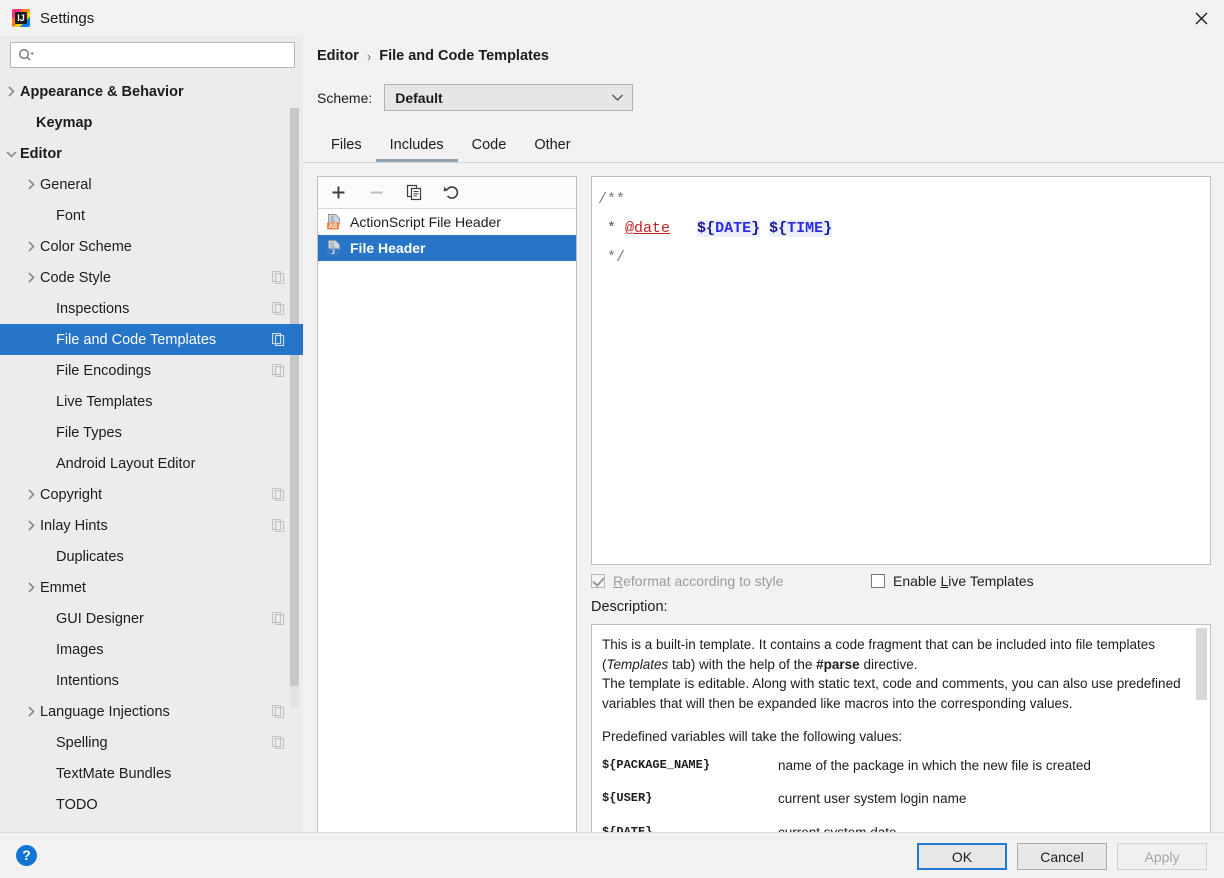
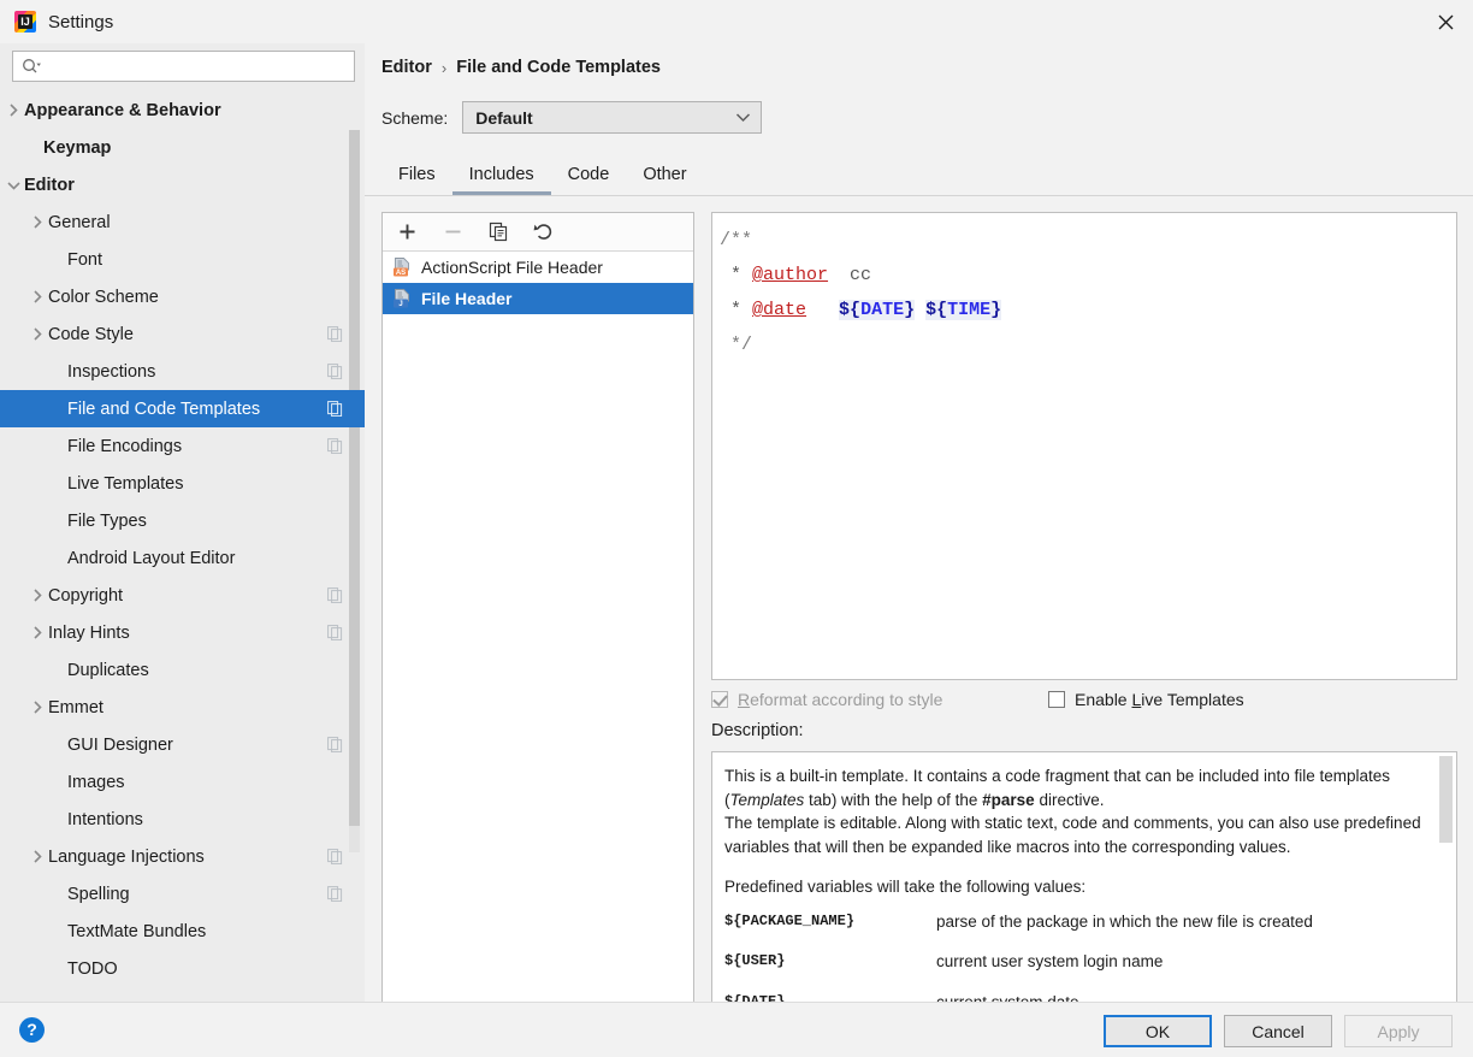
  IJ
  Settings
  Appearance & Behavior
  Keymap
  Editor
  General
  Font
  Color Scheme
  Code Style
  Inspections
  File and Code Templates
  File Encodings
  Live Templates
  File Types
  Android Layout Editor
  Copyright
  Inlay Hints
  Duplicates
  Emmet
  GUI Designer
  Images
  Intentions
  Language Injections
  Spelling
  TextMate Bundles
  TODO
  Editor
  ›
  File and Code Templates
  Scheme:
  Default
  Files
  Includes
  Code
  Other
  ActionScript File Header
  File Header
  /**
+ * @author cc
  * @date ${DATE} ${TIME}
  */
  Reformat according to style
  Enable Live Templates
  Description:
  This is a built-in template. It contains a code fragment that can be included into file templates (Templates tab) with the help of the #parse directive.
  The template is editable. Along with static text, code and comments, you can also use predefined variables that will then be expanded like macros into the corresponding values.
  Predefined variables will take the following values:
- ${PACKAGE_NAME}	name of the package in which the new file is created
+ ${PACKAGE_NAME}	parse of the package in which the new file is created
  ${USER}	current user system login name
  ?
  OK
  Cancel
  Apply
